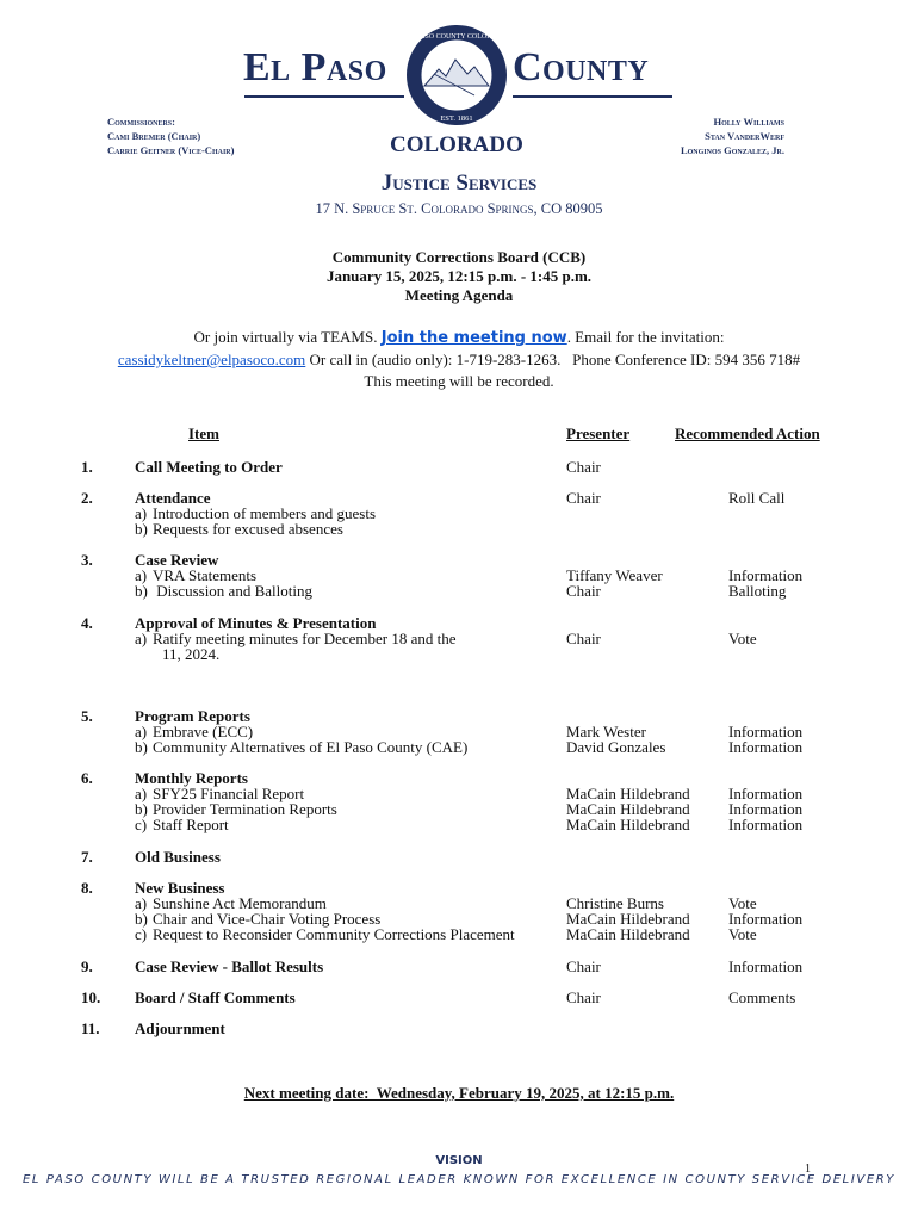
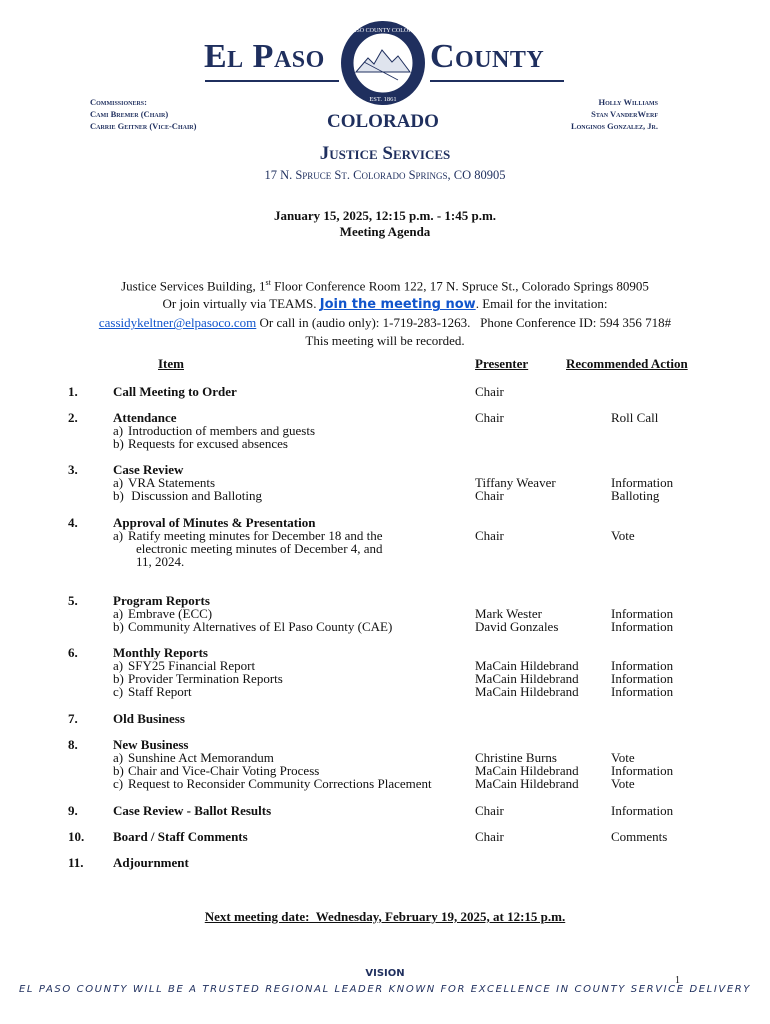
  El Paso
  County
  COLORADO
  Commissioners:
  Cami Bremer (Chair)
  Carrie Geitner (Vice-Chair)
  Holly Williams
  Stan VanderWerf
  Longinos Gonzalez, Jr.
  Justice Services
  17 N. Spruce St. Colorado Springs, CO 80905
- Community Corrections Board (CCB)
  January 15, 2025, 12:15 p.m. - 1:45 p.m.
  Meeting Agenda
+ Justice Services Building, 1st Floor Conference Room 122, 17 N. Spruce St., Colorado Springs 80905
  Or join virtually via TEAMS. Join the meeting now. Email for the invitation:
  cassidykeltner@elpasoco.com Or call in (audio only): 1-719-283-1263. Phone Conference ID: 594 356 718#
  This meeting will be recorded.
  Item
  Presenter
  Recommended Action
  1.
  Call Meeting to Order
  Chair
  2.
  Attendance
  Chair
  Roll Call
  a) Introduction of members and guests
  b) Requests for excused absences
  3.
  Case Review
  a) VRA Statements
  Tiffany Weaver
  Information
  b) Discussion and Balloting
  Chair
  Balloting
  4.
  Approval of Minutes & Presentation
  a) Ratify meeting minutes for December 18 and the
+ electronic meeting minutes of December 4, and
  11, 2024.
  Chair
  Vote
  5.
  Program Reports
  a) Embrave (ECC)
  Mark Wester
  Information
  b) Community Alternatives of El Paso County (CAE)
  David Gonzales
  Information
  6.
  Monthly Reports
  a) SFY25 Financial Report
  MaCain Hildebrand
  Information
  b) Provider Termination Reports
  MaCain Hildebrand
  Information
  c) Staff Report
  MaCain Hildebrand
  Information
  7.
  Old Business
  8.
  New Business
  a) Sunshine Act Memorandum
  Christine Burns
  Vote
  b) Chair and Vice-Chair Voting Process
  MaCain Hildebrand
  Information
  c) Request to Reconsider Community Corrections Placement
  MaCain Hildebrand
  Vote
  9.
  Case Review - Ballot Results
  Chair
  Information
  10.
  Board / Staff Comments
  Chair
  Comments
  11.
  Adjournment
  Next meeting date: Wednesday, February 19, 2025, at 12:15 p.m.
  VISION
  EL PASO COUNTY WILL BE A TRUSTED REGIONAL LEADER KNOWN FOR EXCELLENCE IN COUNTY SERVICE DELIVERY
  1
